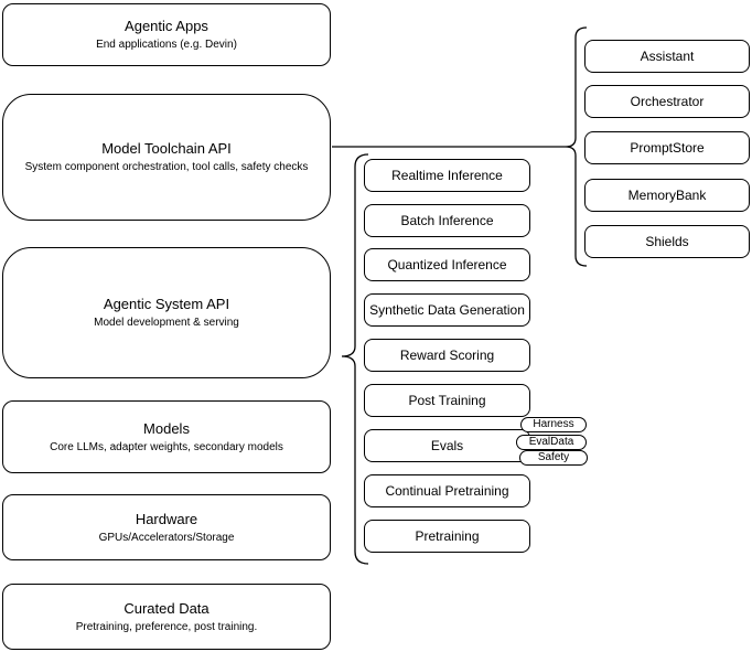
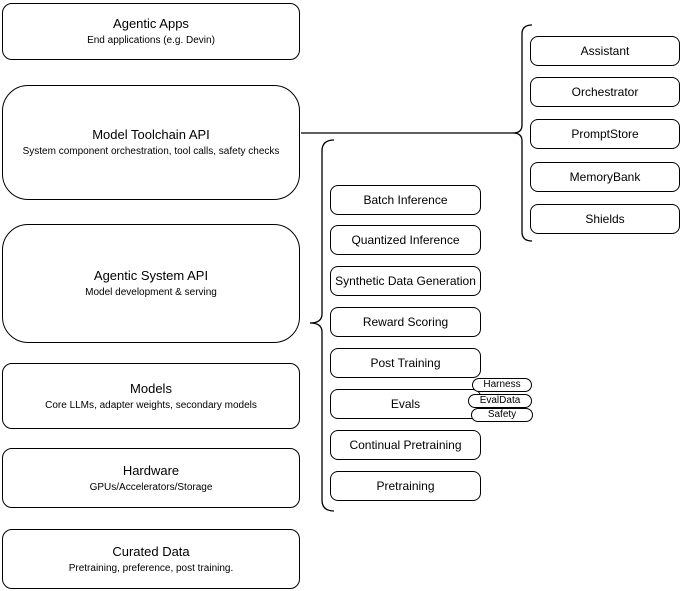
  Agentic Apps
  End applications (e.g. Devin)
  Model Toolchain API
  System component orchestration, tool calls, safety checks
  Agentic System API
  Model development & serving
  Models
  Core LLMs, adapter weights, secondary models
  Hardware
  GPUs/Accelerators/Storage
  Curated Data
  Pretraining, preference, post training.
- Realtime Inference
  Batch Inference
  Quantized Inference
  Synthetic Data Generation
  Reward Scoring
  Post Training
  Evals
  Continual Pretraining
  Pretraining
  Harness
  EvalData
  Safety
  Assistant
  Orchestrator
  PromptStore
  MemoryBank
  Shields
